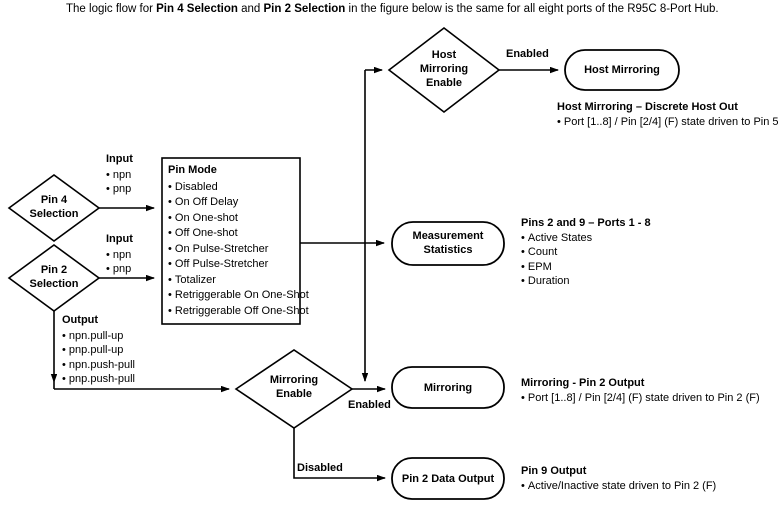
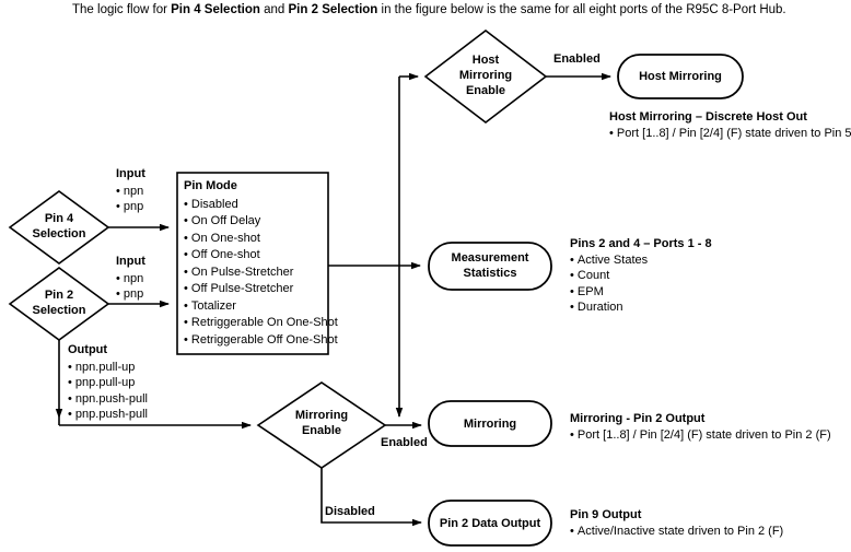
  The logic flow for Pin 4 Selection and Pin 2 Selection in the figure below is the same for all eight ports of the R95C 8-Port Hub.
  Pin 4
  Selection
  Pin 2
  Selection
  Host
  Mirroring
  Enable
  Mirroring
  Enable
  Host Mirroring
  Measurement
  Statistics
  Mirroring
  Pin 2 Data Output
  Pin Mode
  Disabled
  On Off Delay
  On One-shot
  Off One-shot
  On Pulse-Stretcher
  Off Pulse-Stretcher
  Totalizer
  Retriggerable On One-Shot
  Retriggerable Off One-Shot
  Input
  npn
  pnp
  Input
  npn
  pnp
  Output
  npn.pull-up
  pnp.pull-up
  npn.push-pull
  pnp.push-pull
  Enabled
  Enabled
  Disabled
  Host Mirroring – Discrete Host Out
  Port [1..8] / Pin [2/4] (F) state driven to Pin 5
- Pins 2 and 9 – Ports 1 - 8
+ Pins 2 and 4 – Ports 1 - 8
  Active States
  Count
  EPM
  Duration
  Mirroring - Pin 2 Output
  Port [1..8] / Pin [2/4] (F) state driven to Pin 2 (F)
  Pin 9 Output
  Active/Inactive state driven to Pin 2 (F)
